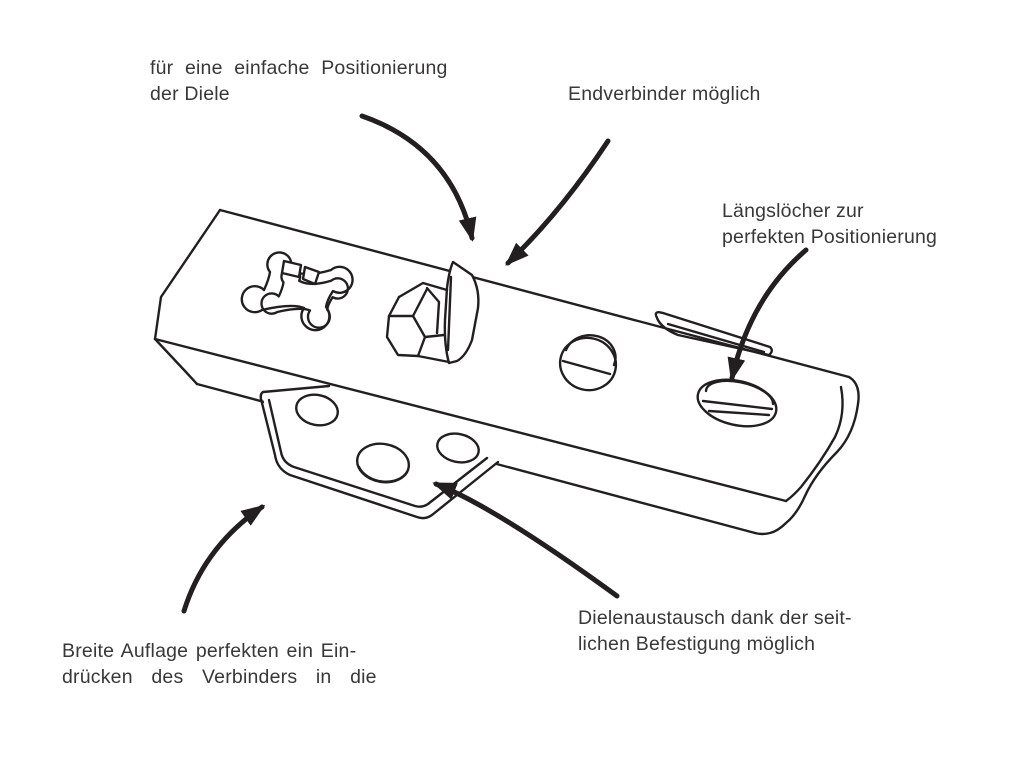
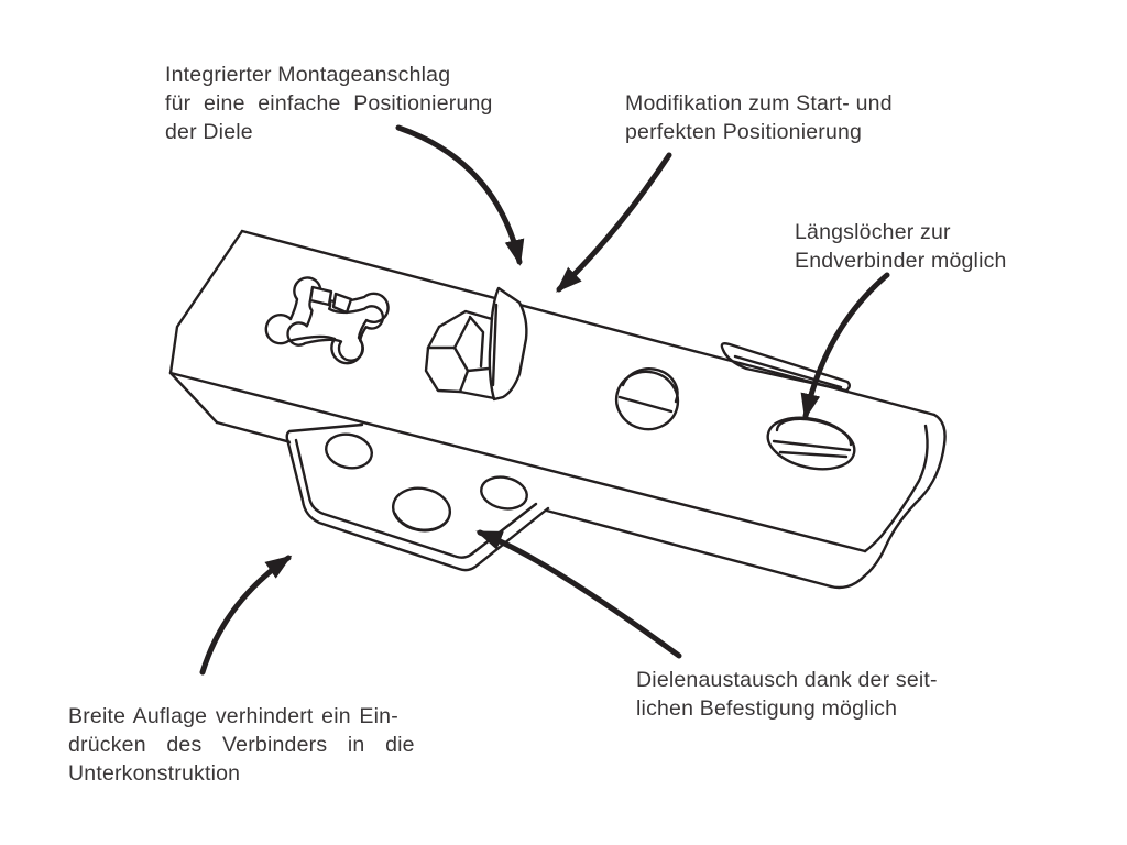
+ Integrierter Montageanschlag
  für eine einfache Positionierung
  der Diele
+ Modifikation zum Start- und
- Endverbinder möglich
+ perfekten Positionierung
  Längslöcher zur
- perfekten Positionierung
+ Endverbinder möglich
- Breite Auflage perfekten ein Ein-
+ Breite Auflage verhindert ein Ein-
  drücken des Verbinders in die
+ Unterkonstruktion
  Dielenaustausch dank der seit-
  lichen Befestigung möglich
